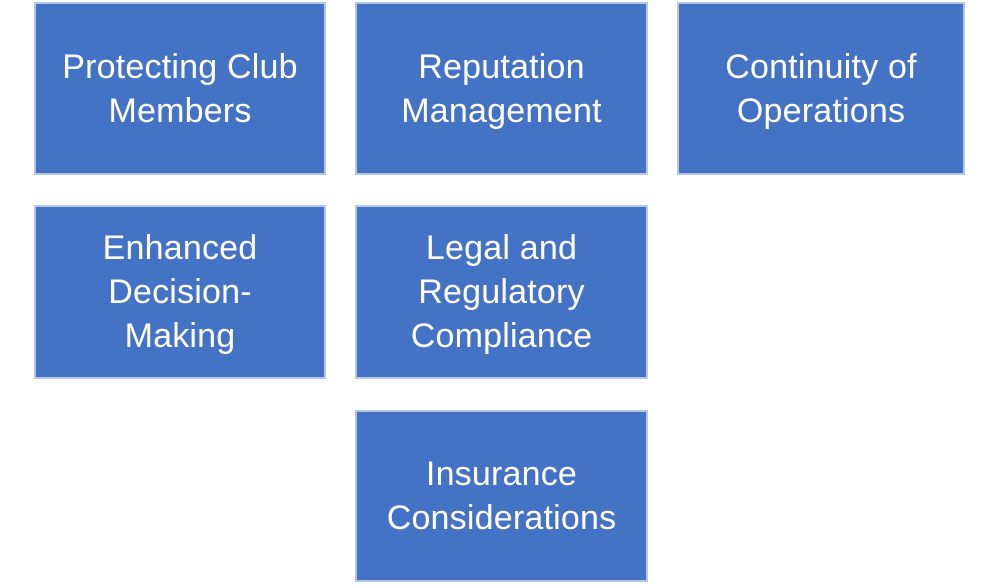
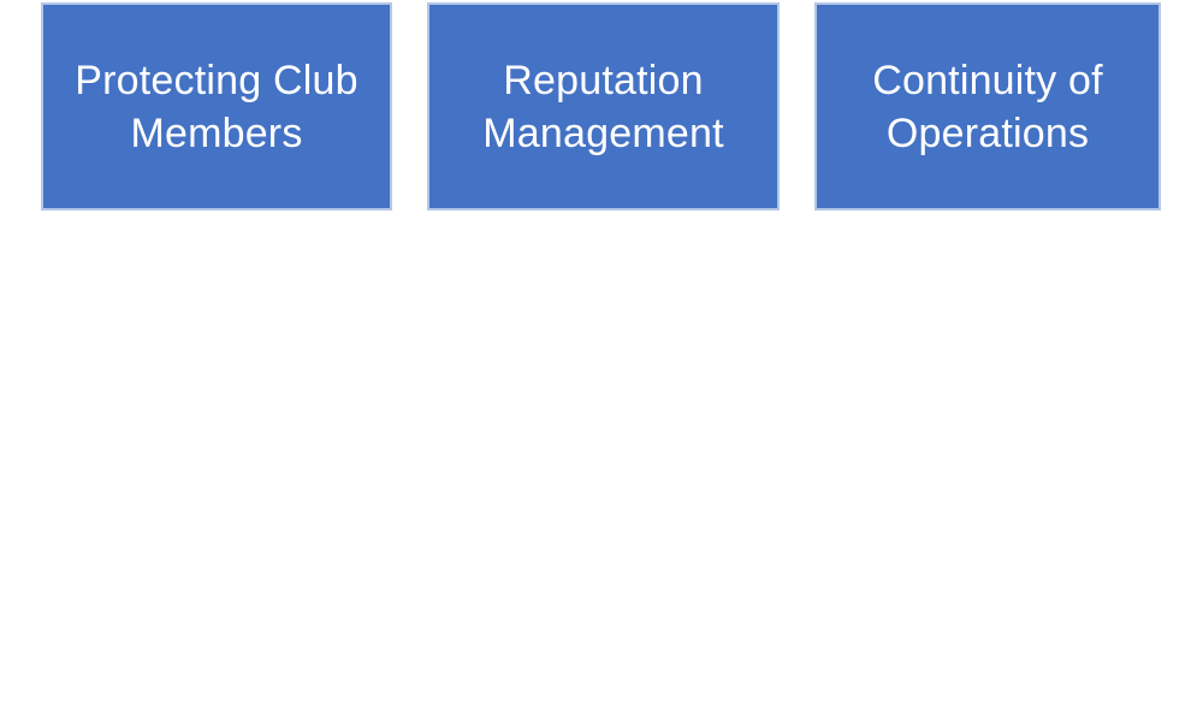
  Protecting Club
  Members
  Reputation
  Management
  Continuity of
  Operations
- Enhanced
- Decision-
- Making
- Legal and
- Regulatory
- Compliance
- Insurance
- Considerations
